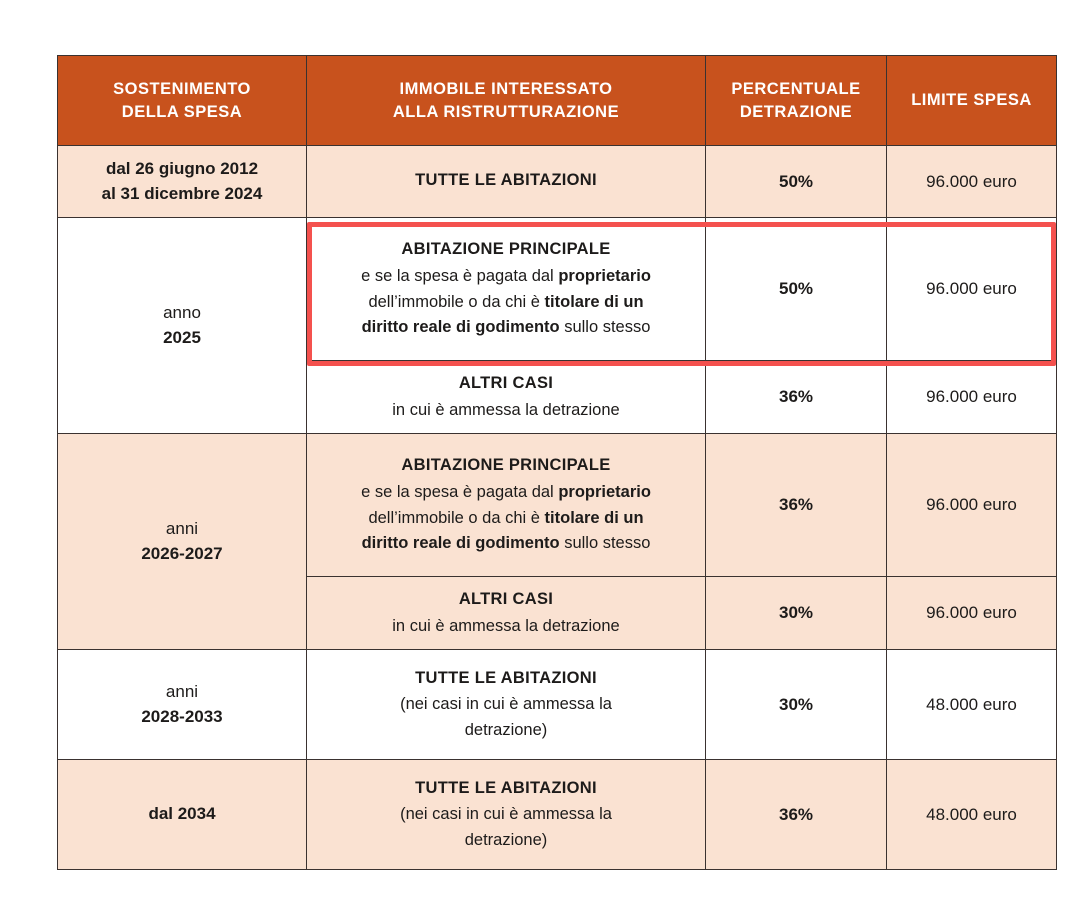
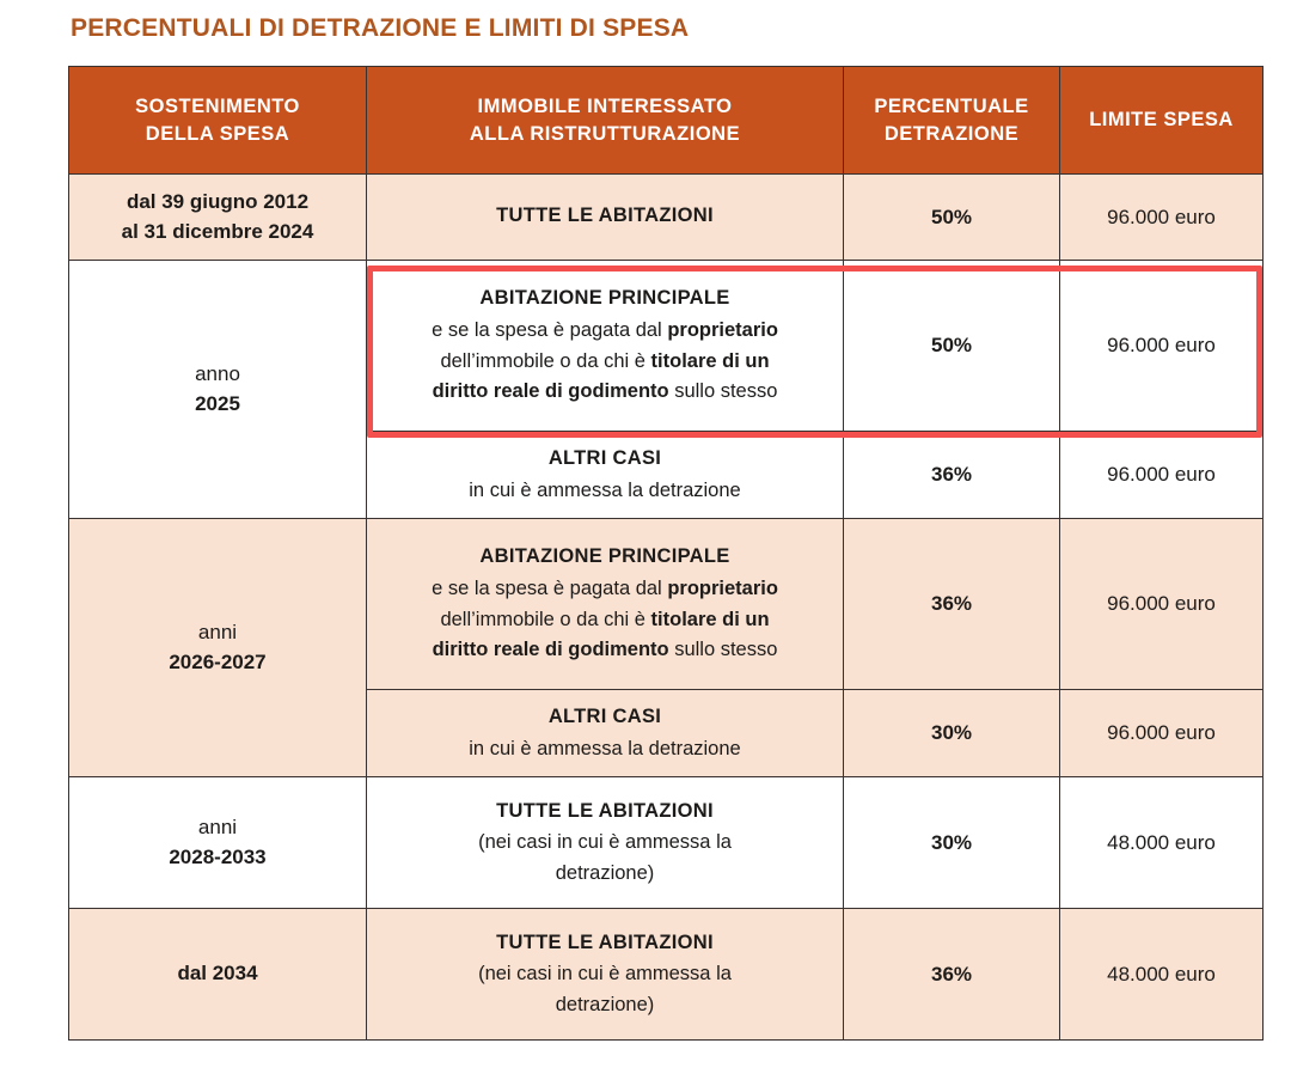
+ PERCENTUALI DI DETRAZIONE E LIMITI DI SPESA
  SOSTENIMENTO DELLA SPESA	IMMOBILE INTERESSATO ALLA RISTRUTTURAZIONE	PERCENTUALE DETRAZIONE	LIMITE SPESA
- dal 26 giugno 2012 al 31 dicembre 2024	TUTTE LE ABITAZIONI	50%	96.000 euro
+ dal 39 giugno 2012 al 31 dicembre 2024	TUTTE LE ABITAZIONI	50%	96.000 euro
  anno 2025	ABITAZIONE PRINCIPALE e se la spesa è pagata dal proprietario dell’immobile o da chi è titolare di un diritto reale di godimento sullo stesso	50%	96.000 euro
  ALTRI CASI in cui è ammessa la detrazione	36%	96.000 euro
  anni 2026-2027	ABITAZIONE PRINCIPALE e se la spesa è pagata dal proprietario dell’immobile o da chi è titolare di un diritto reale di godimento sullo stesso	36%	96.000 euro
  ALTRI CASI in cui è ammessa la detrazione	30%	96.000 euro
  anni 2028-2033	TUTTE LE ABITAZIONI (nei casi in cui è ammessa la detrazione)	30%	48.000 euro
  dal 2034	TUTTE LE ABITAZIONI (nei casi in cui è ammessa la detrazione)	36%	48.000 euro
